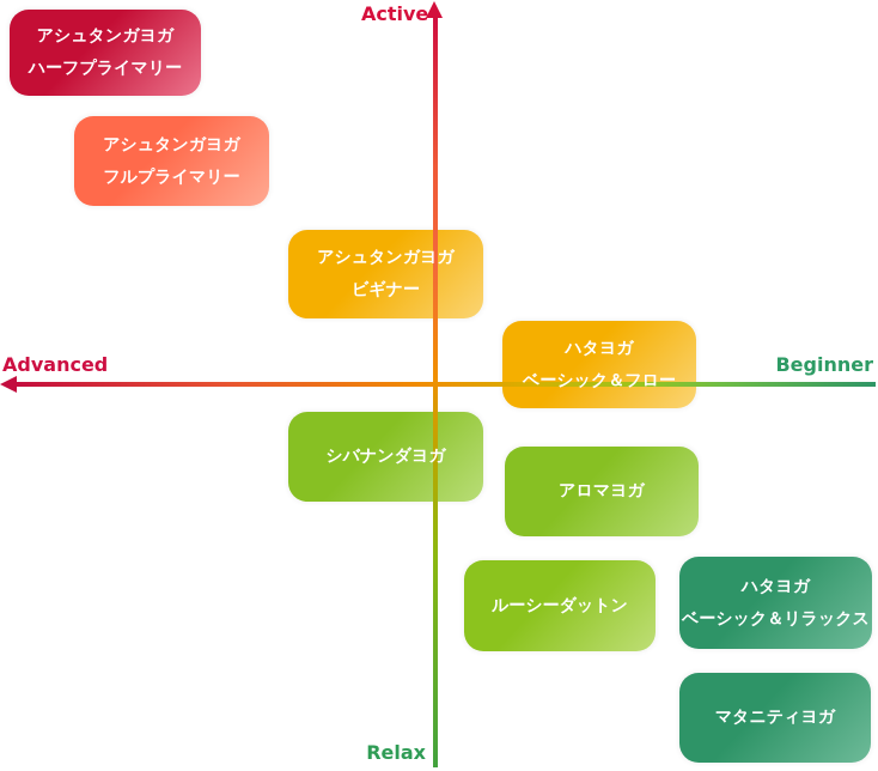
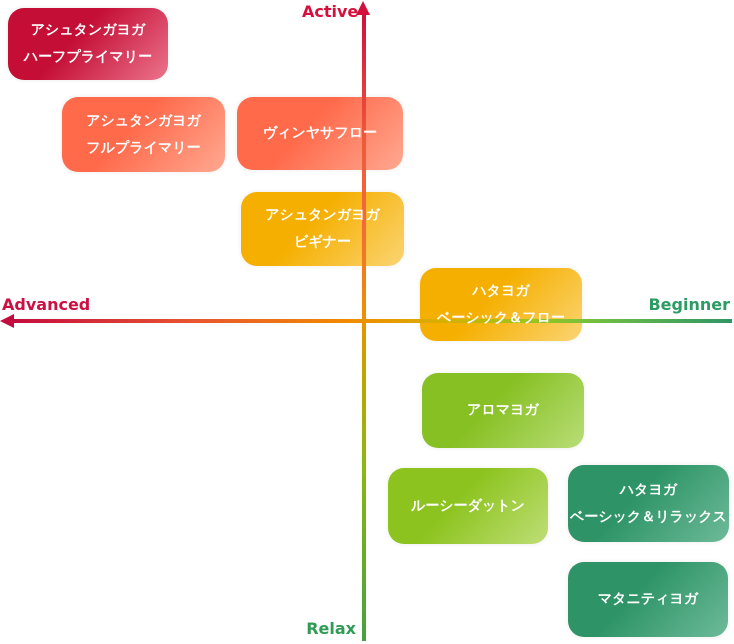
  アシュタンガヨガ
  ハーフプライマリー
  アシュタンガヨガ
  フルプライマリー
+ ヴィンヤサフロー
  アシュタンガヨガ
  ビギナー
  ハタヨガ
  ベーシック＆フロー
- シバナンダヨガ
  アロマヨガ
  ルーシーダットン
  ハタヨガ
  ベーシック＆リラックス
  マタニティヨガ
  Active
  Advanced
  Beginner
  Relax
